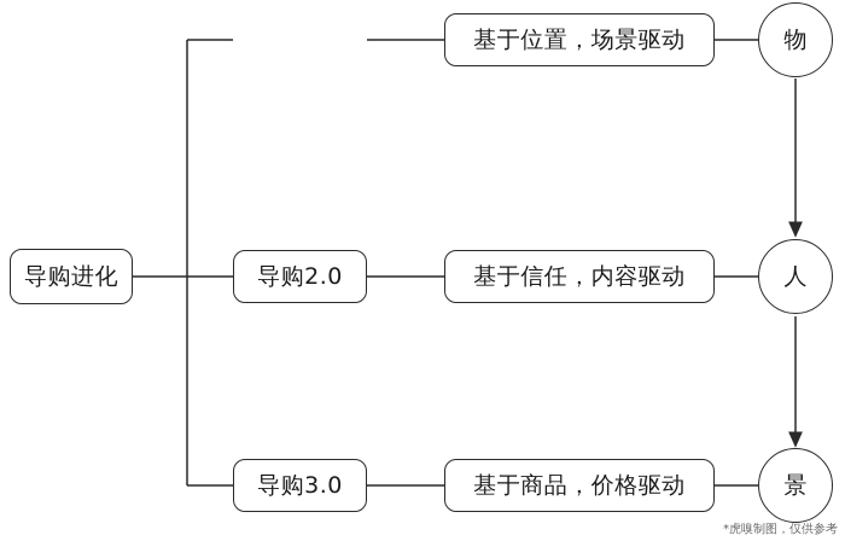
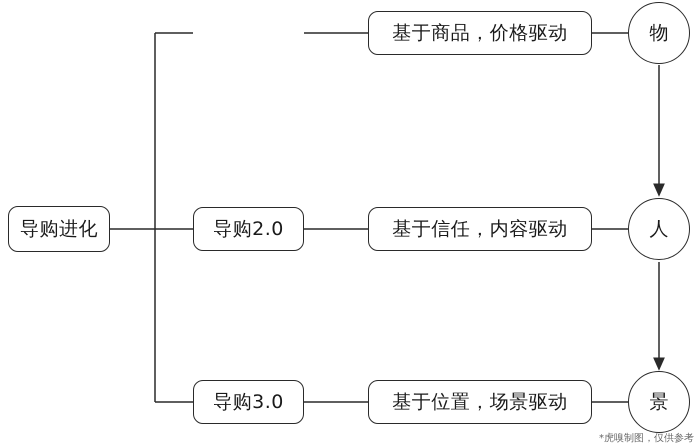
  导购进化
  导购2.0
  导购3.0
- 基于位置，场景驱动
+ 基于商品，价格驱动
  基于信任，内容驱动
- 基于商品，价格驱动
+ 基于位置，场景驱动
  物
  人
  景
  *虎嗅制图，仅供参考
